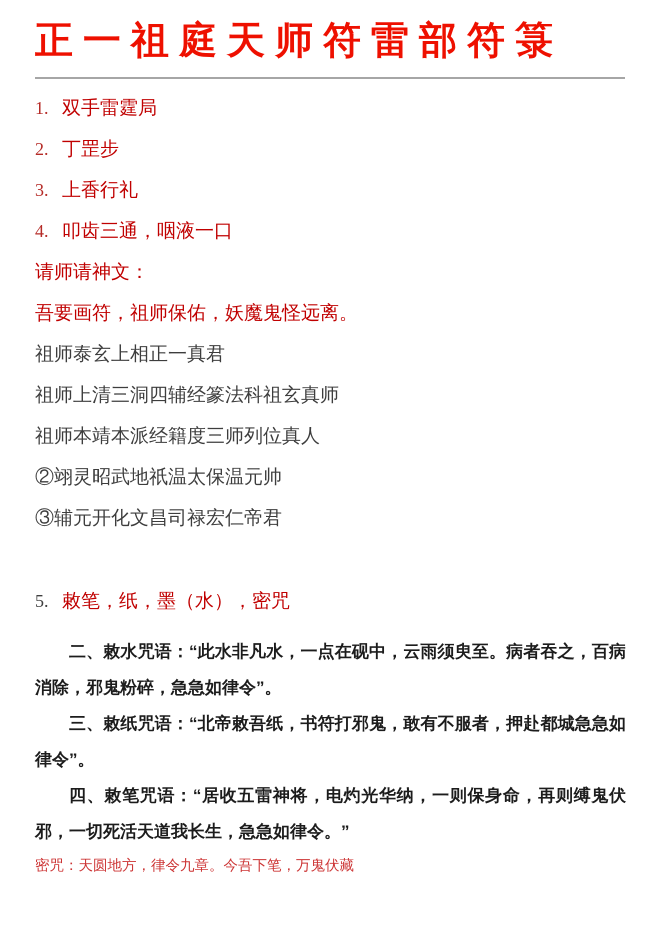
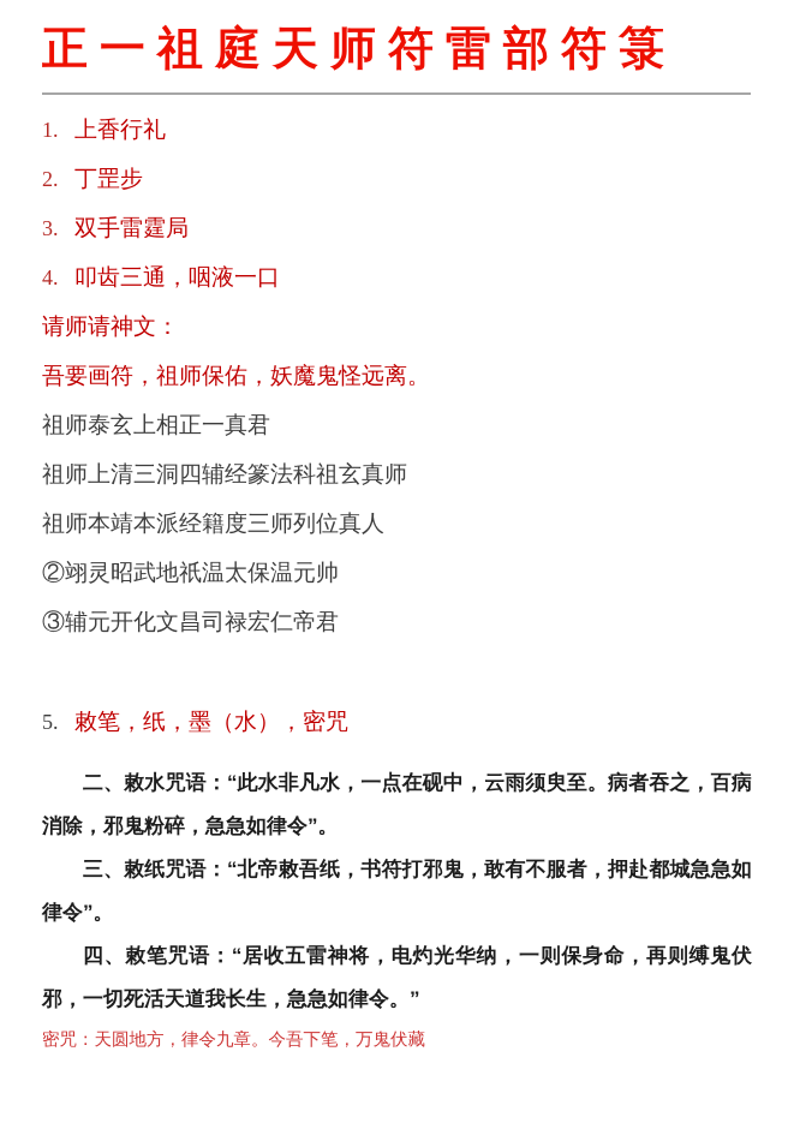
  正一祖庭天师符雷部符箓
- 1. 双手雷霆局
+ 1. 上香行礼
  2. 丁罡步
- 3. 上香行礼
+ 3. 双手雷霆局
  4. 叩齿三通，咽液一口
  请师请神文：
  吾要画符，祖师保佑，妖魔鬼怪远离。
  祖师泰玄上相正一真君
  祖师上清三洞四辅经篆法科祖玄真师
  祖师本靖本派经籍度三师列位真人
  ②翊灵昭武地祇温太保温元帅
  ③辅元开化文昌司禄宏仁帝君
  5. 敕笔，纸，墨（水），密咒
  二、敕水咒语：“此水非凡水，一点在砚中，云雨须臾至。病者吞之，百病消除，邪鬼粉碎，急急如律令”。
  三、敕纸咒语：“北帝敕吾纸，书符打邪鬼，敢有不服者，押赴都城急急如律令”。
  四、敕笔咒语：“居收五雷神将，电灼光华纳，一则保身命，再则缚鬼伏邪，一切死活天道我长生，急急如律令。”
  密咒：天圆地方，律令九章。今吾下笔，万鬼伏藏
